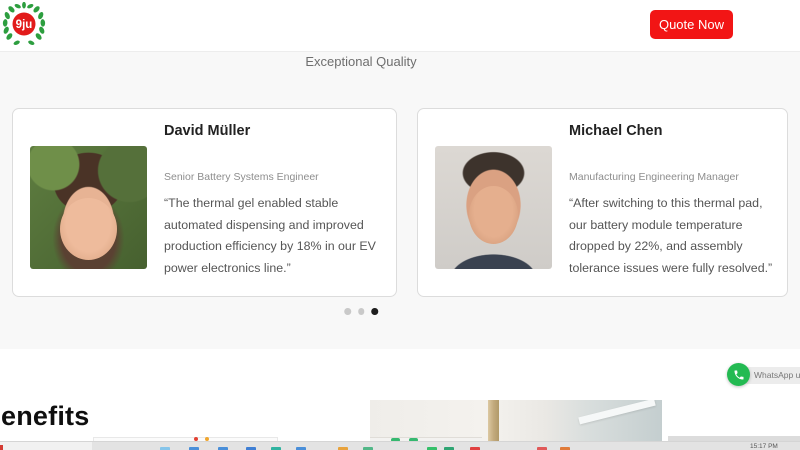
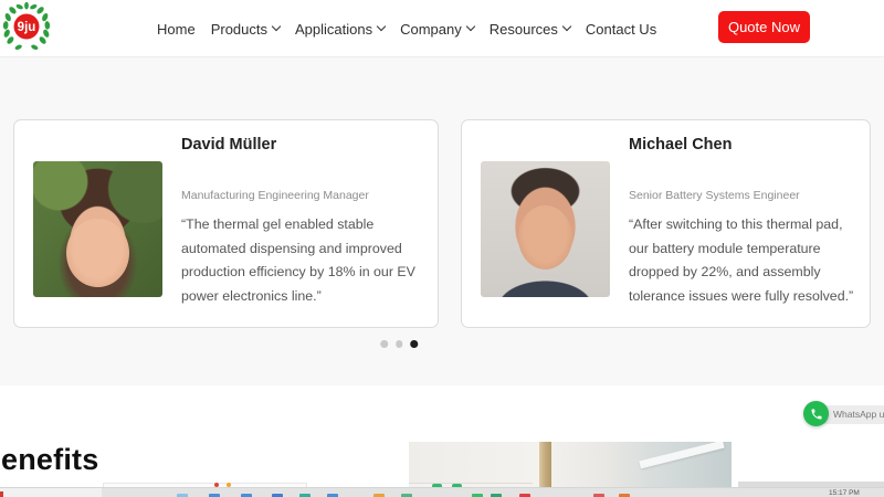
  9ju
+ Home
+ Products
+ Applications
+ Company
+ Resources
+ Contact Us
  Quote Now
- Exceptional Quality
  David Müller
- Senior Battery Systems Engineer
+ Manufacturing Engineering Manager
  “The thermal gel enabled stable automated dispensing and improved production efficiency by 18% in our EV power electronics line.”
  Michael Chen
- Manufacturing Engineering Manager
+ Senior Battery Systems Engineer
  “After switching to this thermal pad, our battery module temperature dropped by 22%, and assembly tolerance issues were fully resolved.”
  enefits
  WhatsApp u
